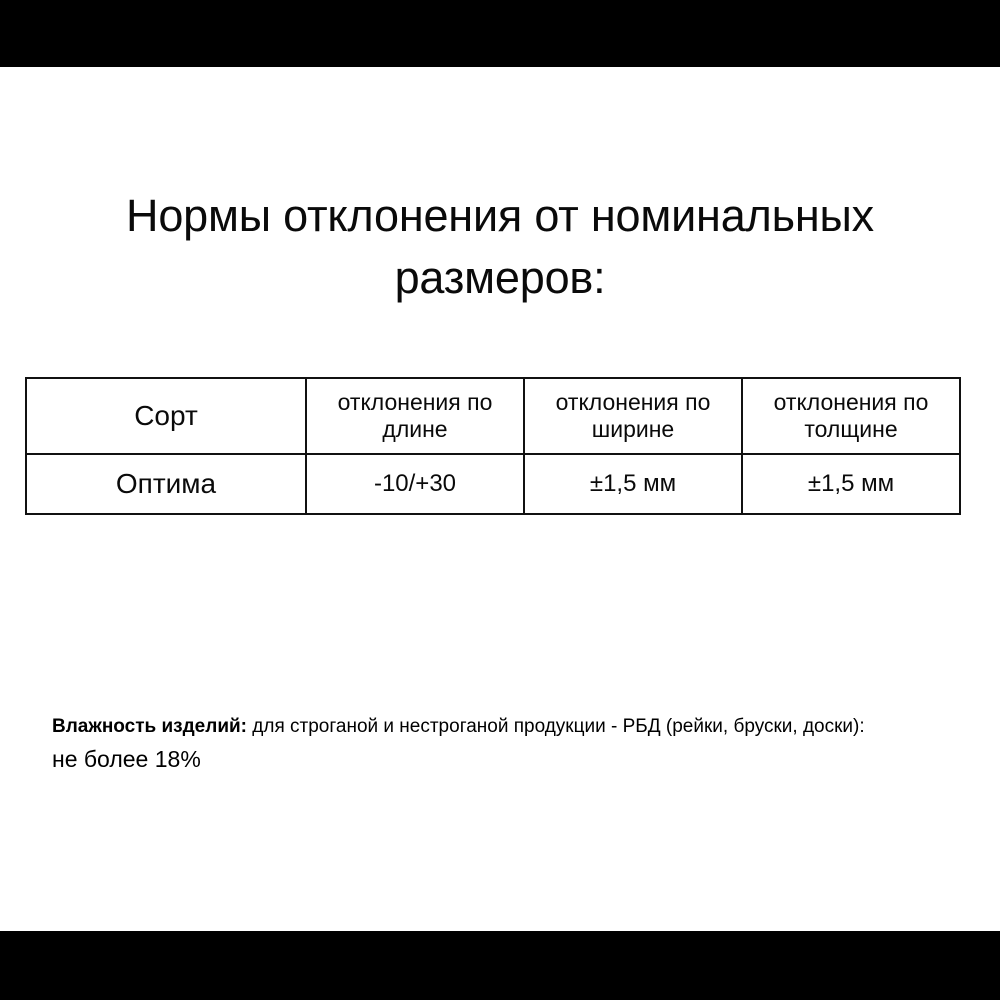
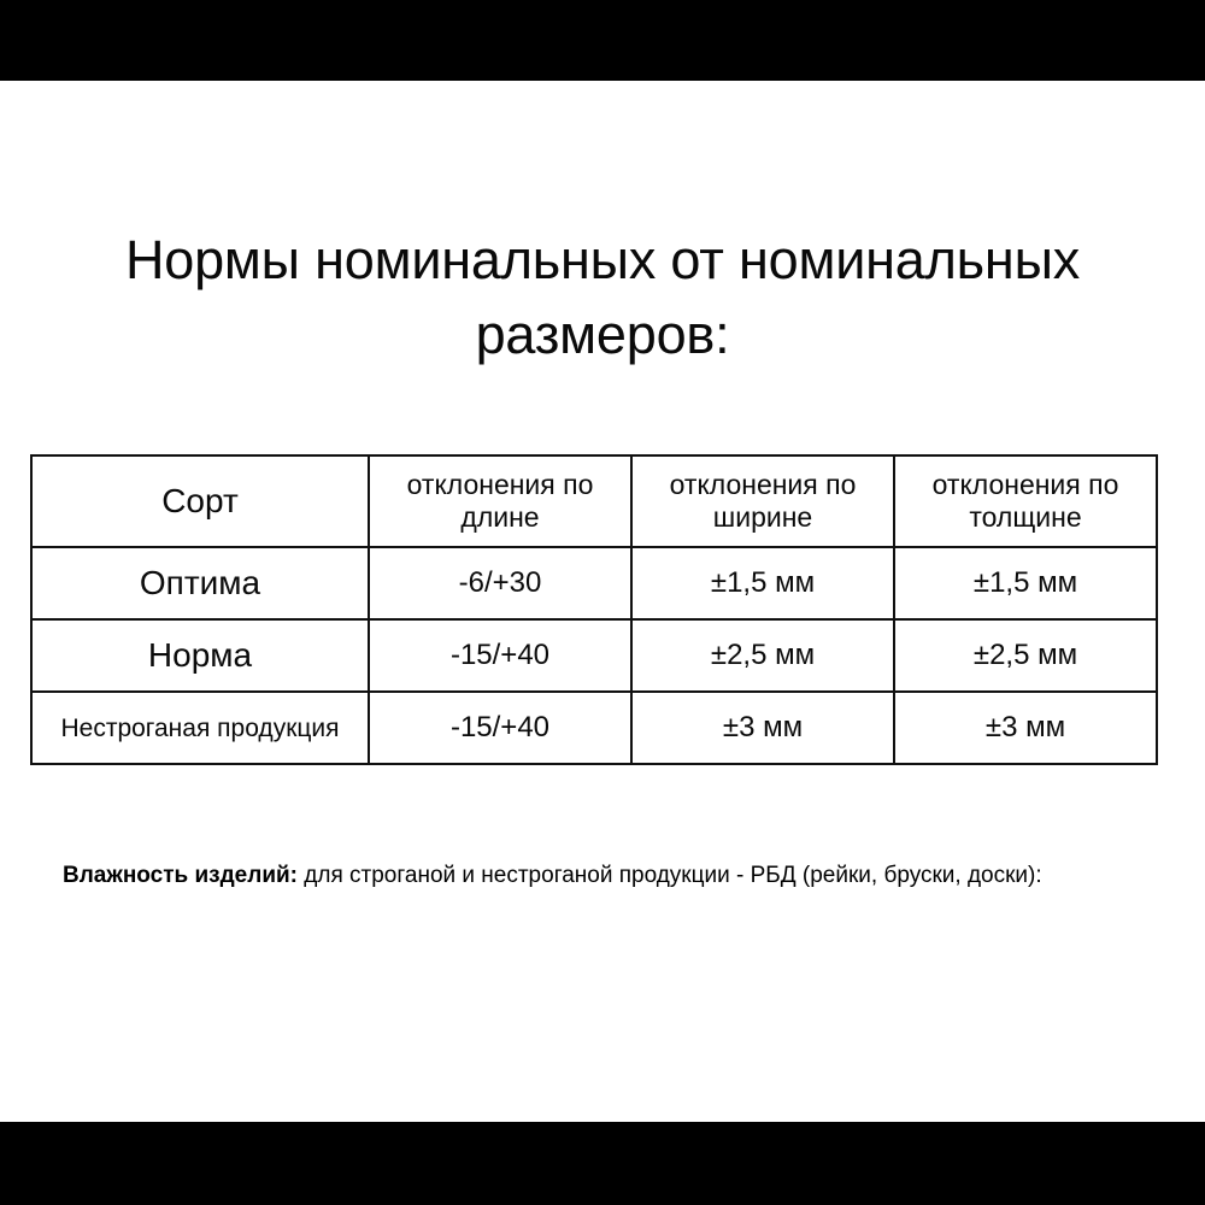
- Нормы отклонения от номинальных размеров:
+ Нормы номинальных от номинальных размеров:
  Сорт	отклонения по длине	отклонения по ширине	отклонения по толщине
- Оптима	-10/+30	±1,5 мм	±1,5 мм
+ Оптима	-6/+30	±1,5 мм	±1,5 мм
+ Норма	-15/+40	±2,5 мм	±2,5 мм
+ Нестроганая продукция	-15/+40	±3 мм	±3 мм
  Влажность изделий: для строганой и нестроганой продукции - РБД (рейки, бруски, доски):
- не более 18%
